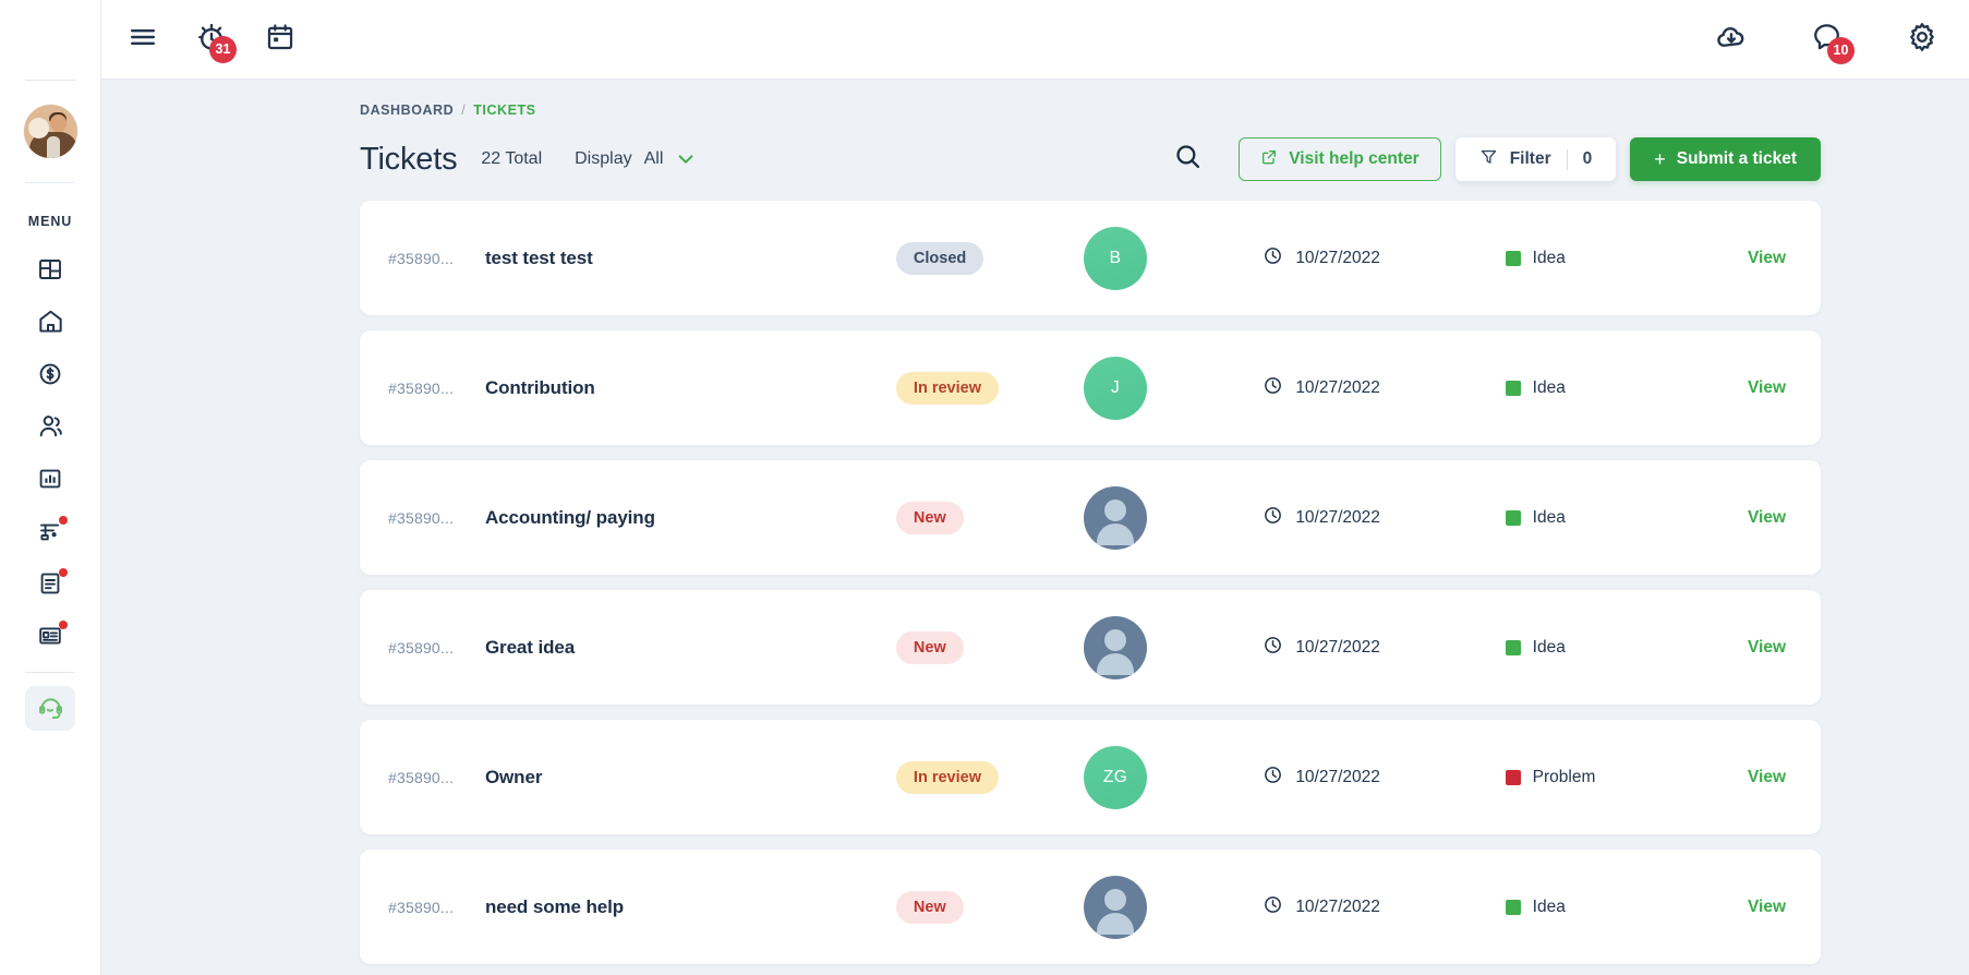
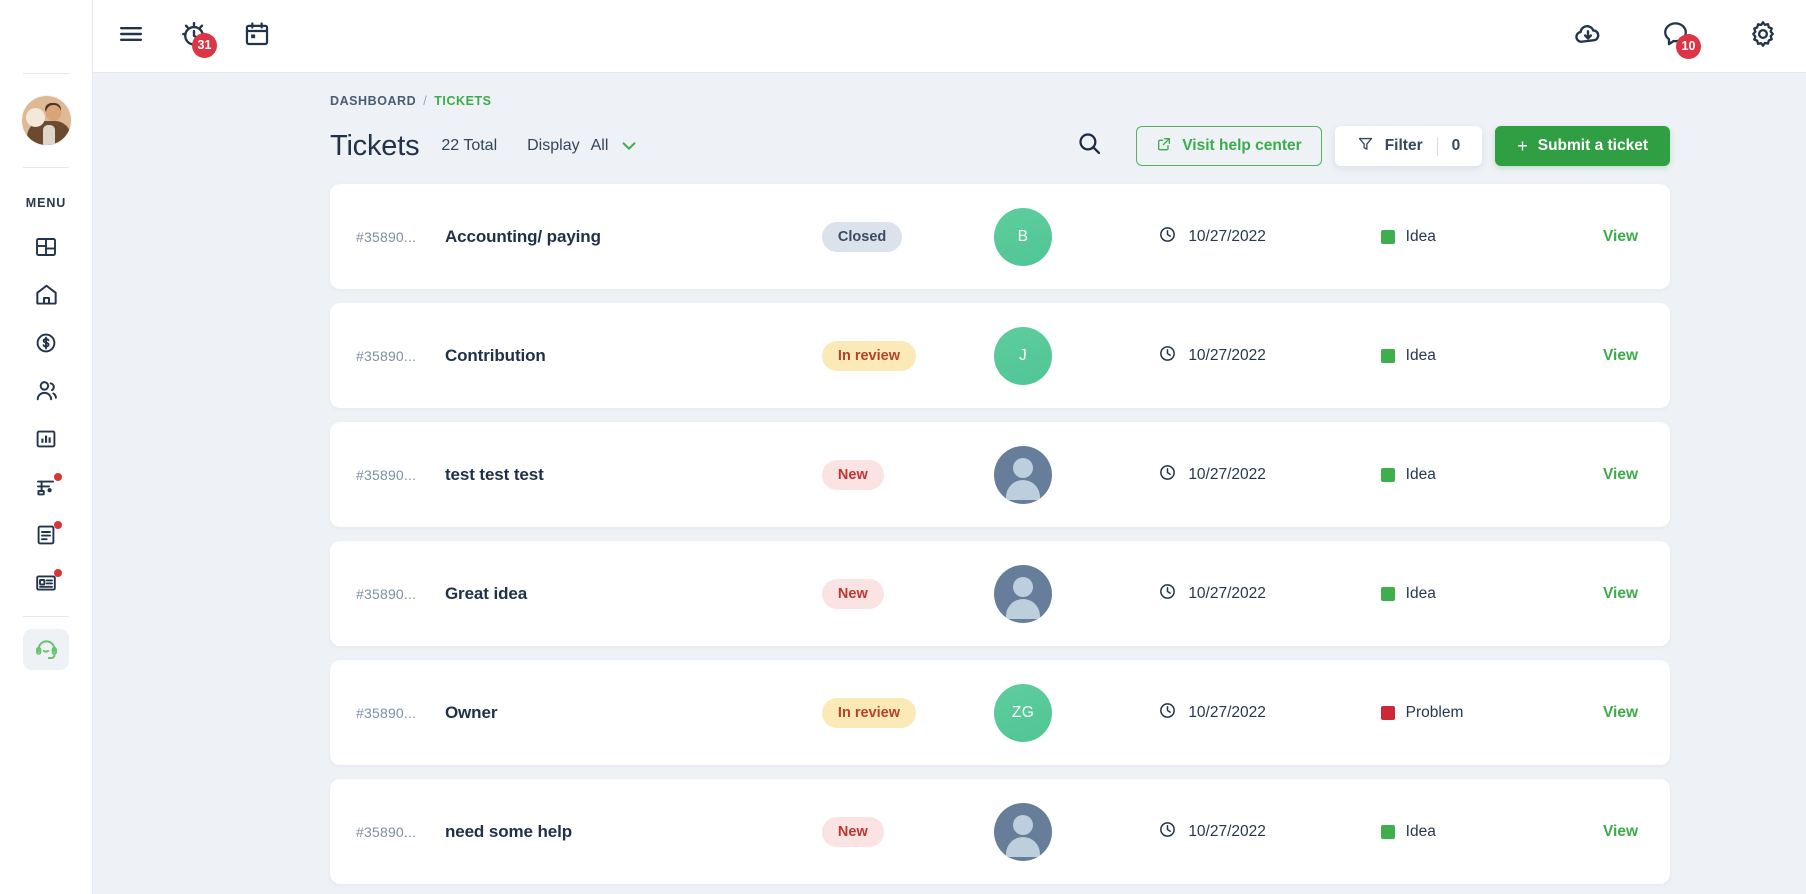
  MENU
  31
  10
  DASHBOARD
  /
  TICKETS
  Tickets
  22 Total
  Display
  All
  Visit help center
  Filter
  0
  +
  Submit a ticket
  #35890...
- test test test
+ Accounting/ paying
  Closed
  B
  10/27/2022
  Idea
  View
  #35890...
  Contribution
  In review
  J
  10/27/2022
  Idea
  View
  #35890...
- Accounting/ paying
+ test test test
  New
  10/27/2022
  Idea
  View
  #35890...
  Great idea
  New
  10/27/2022
  Idea
  View
  #35890...
  Owner
  In review
  ZG
  10/27/2022
  Problem
  View
  #35890...
  need some help
  New
  10/27/2022
  Idea
  View
